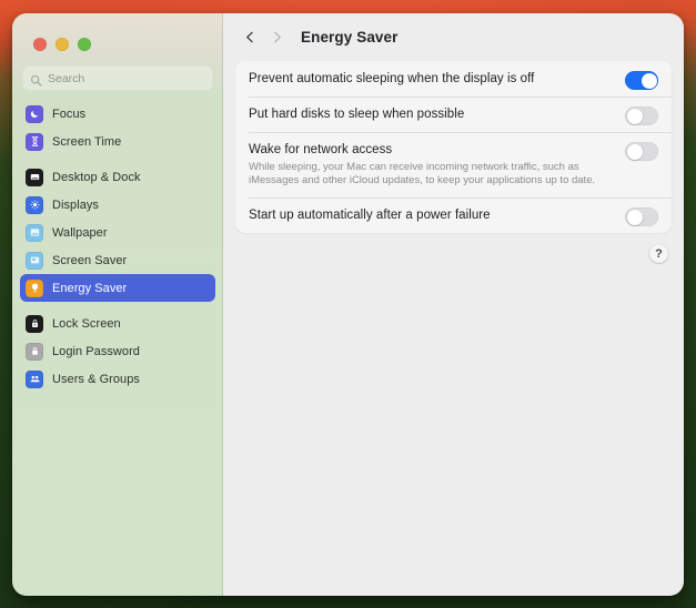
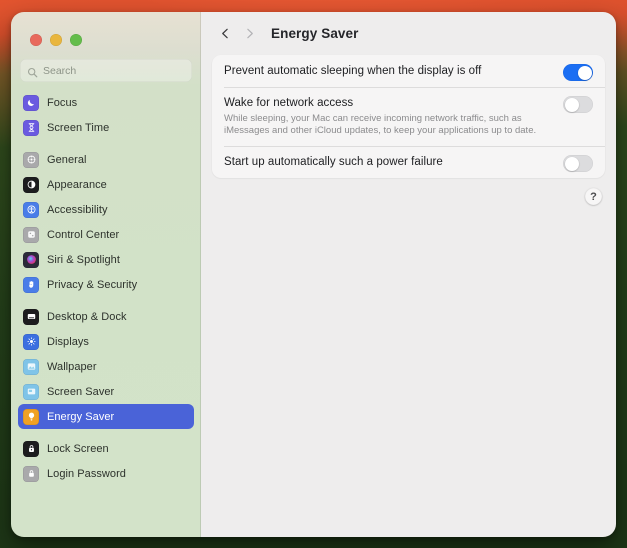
  Search
  Focus
  Screen Time
+ General
+ Appearance
+ Accessibility
+ Control Center
+ Siri & Spotlight
+ Privacy & Security
  Desktop & Dock
  Displays
  Wallpaper
  Screen Saver
  Energy Saver
  Lock Screen
  Login Password
- Users & Groups
  Energy Saver
  Prevent automatic sleeping when the display is off
- Put hard disks to sleep when possible
  Wake for network access
  While sleeping, your Mac can receive incoming network traffic, such as iMessages and other iCloud updates, to keep your applications up to date.
- Start up automatically after a power failure
+ Start up automatically such a power failure
  ?
